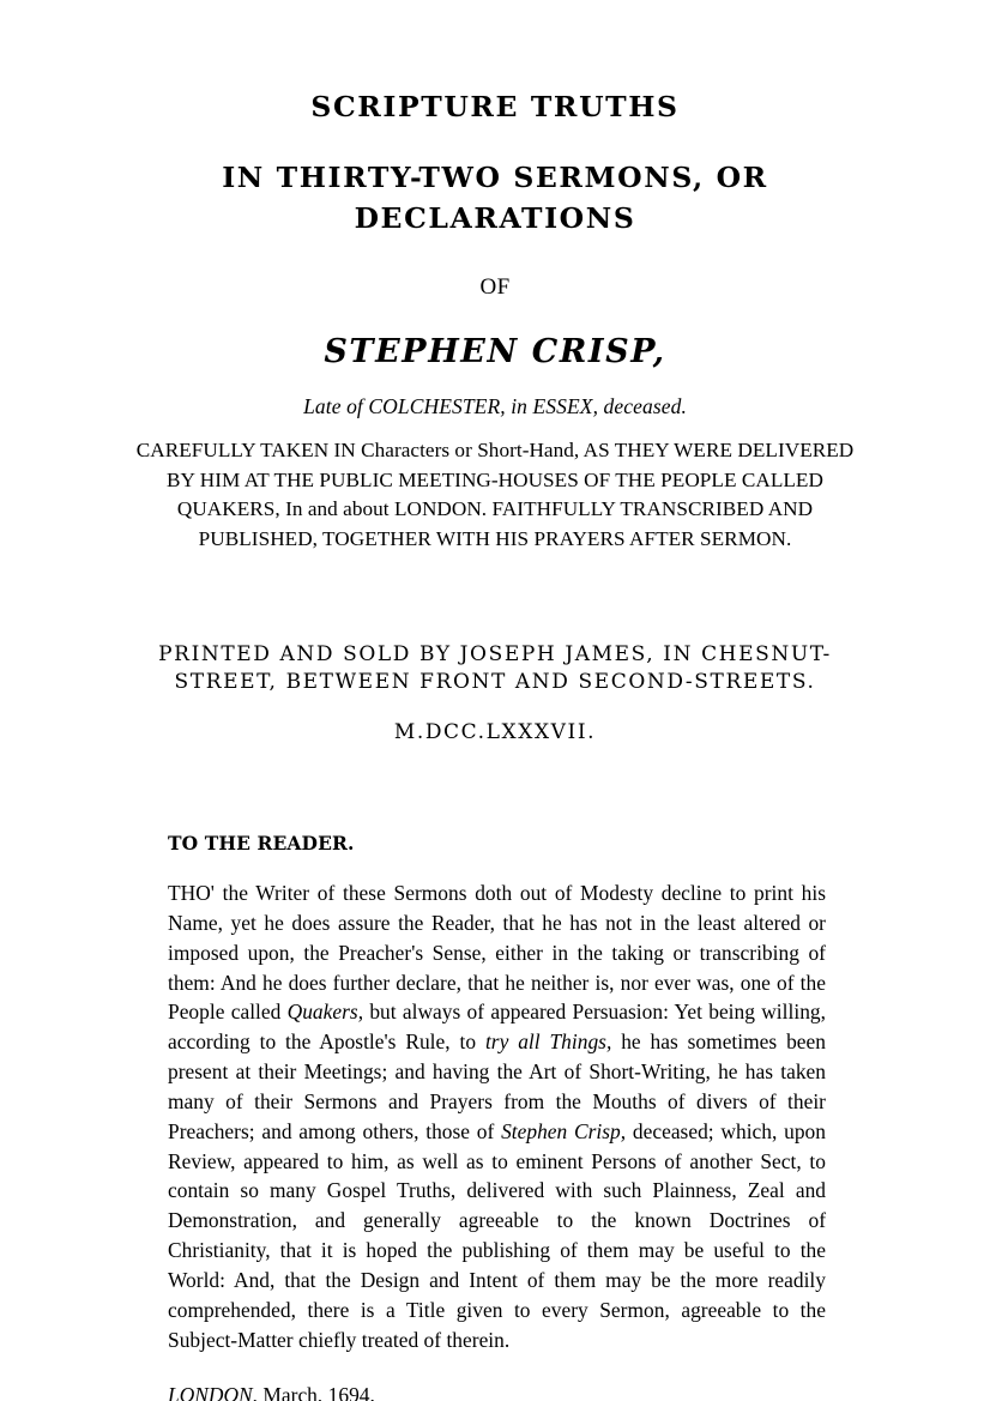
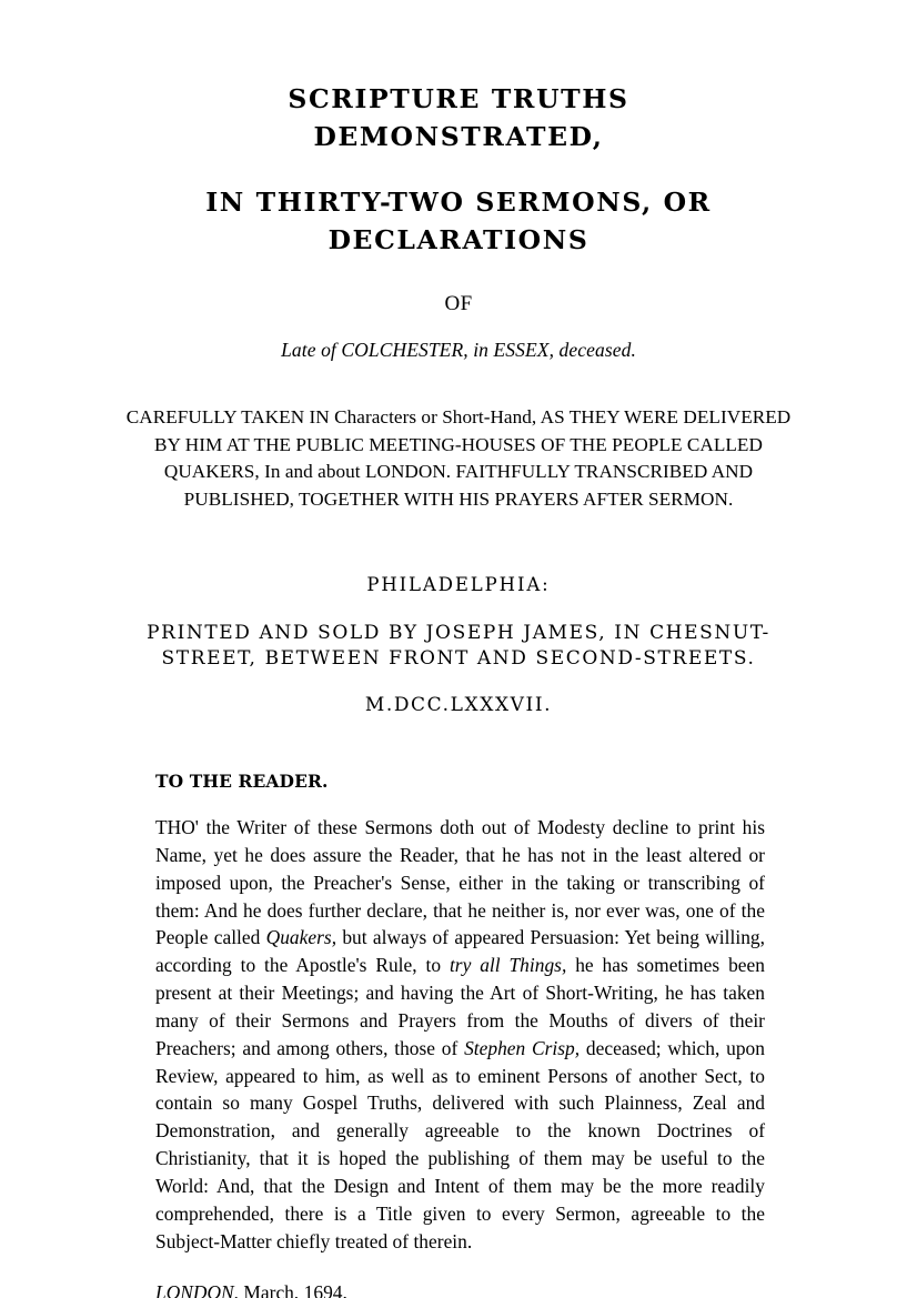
  SCRIPTURE TRUTHS
+ DEMONSTRATED,
  IN THIRTY-TWO SERMONS, OR
  DECLARATIONS
  OF
- STEPHEN CRISP,
  Late of COLCHESTER, in ESSEX, deceased.
  CAREFULLY TAKEN IN Characters or Short-Hand, AS THEY WERE DELIVERED BY HIM AT THE PUBLIC MEETING-HOUSES OF THE PEOPLE CALLED QUAKERS, In and about LONDON. FAITHFULLY TRANSCRIBED AND PUBLISHED, TOGETHER WITH HIS PRAYERS AFTER SERMON.
+ PHILADELPHIA:
  PRINTED AND SOLD BY JOSEPH JAMES, IN CHESNUT-STREET, BETWEEN FRONT AND SECOND-STREETS.
  M.DCC.LXXXVII.
  TO THE READER.
  THO' the Writer of these Sermons doth out of Modesty decline to print his Name, yet he does assure the Reader, that he has not in the least altered or imposed upon, the Preacher's Sense, either in the taking or transcribing of them: And he does further declare, that he neither is, nor ever was, one of the People called Quakers, but always of appeared Persuasion: Yet being willing, according to the Apostle's Rule, to try all Things, he has sometimes been present at their Meetings; and having the Art of Short-Writing, he has taken many of their Sermons and Prayers from the Mouths of divers of their Preachers; and among others, those of Stephen Crisp, deceased; which, upon Review, appeared to him, as well as to eminent Persons of another Sect, to contain so many Gospel Truths, delivered with such Plainness, Zeal and Demonstration, and generally agreeable to the known Doctrines of Christianity, that it is hoped the publishing of them may be useful to the World: And, that the Design and Intent of them may be the more readily comprehended, there is a Title given to every Sermon, agreeable to the Subject-Matter chiefly treated of therein.
  LONDON, March, 1694.
